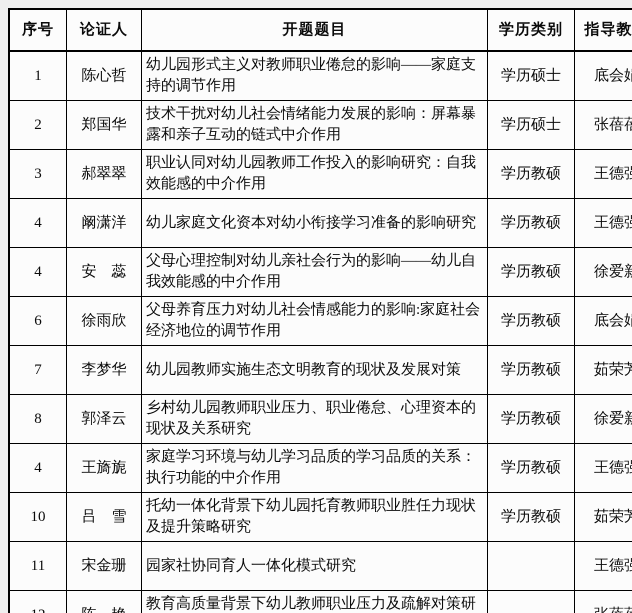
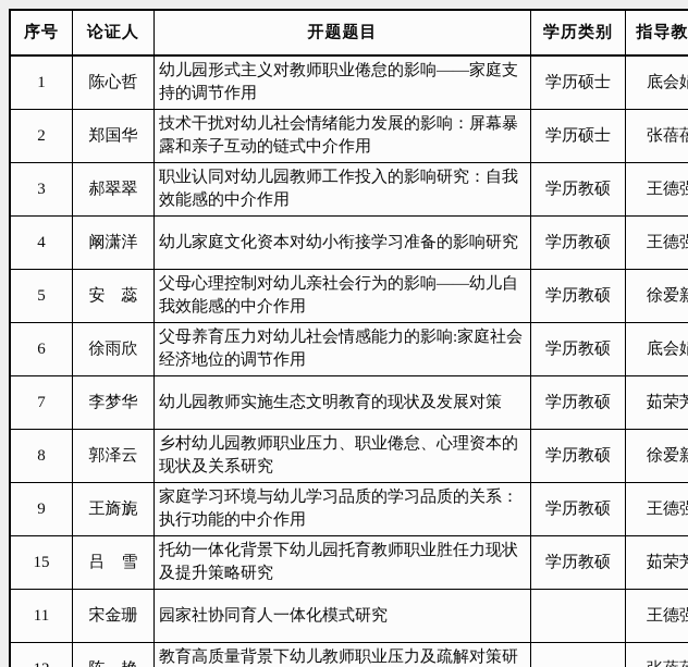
  序号	论证人	开题题目	学历类别	指导教
  1	陈心哲	幼儿园形式主义对教师职业倦怠的影响——家庭支持的调节作用	学历硕士	底会
  2	郑国华	技术干扰对幼儿社会情绪能力发展的影响：屏幕暴露和亲子互动的链式中介作用	学历硕士	张蓓
  3	郝翠翠	职业认同对幼儿园教师工作投入的影响研究：自我效能感的中介作用	学历教硕	王德
  4	阚潇洋	幼儿家庭文化资本对幼小衔接学习准备的影响研究	学历教硕	王德
- 4	安 蕊	父母心理控制对幼儿亲社会行为的影响——幼儿自我效能感的中介作用	学历教硕	徐爱
+ 5	安 蕊	父母心理控制对幼儿亲社会行为的影响——幼儿自我效能感的中介作用	学历教硕	徐爱
  6	徐雨欣	父母养育压力对幼儿社会情感能力的影响:家庭社会经济地位的调节作用	学历教硕	底会
  7	李梦华	幼儿园教师实施生态文明教育的现状及发展对策	学历教硕	茹荣
  8	郭泽云	乡村幼儿园教师职业压力、职业倦怠、心理资本的现状及关系研究	学历教硕	徐爱
- 4	王旖旎	家庭学习环境与幼儿学习品质的学习品质的关系：执行功能的中介作用	学历教硕	王德
+ 9	王旖旎	家庭学习环境与幼儿学习品质的学习品质的关系：执行功能的中介作用	学历教硕	王德
- 10	吕 雪	托幼一体化背景下幼儿园托育教师职业胜任力现状及提升策略研究	学历教硕	茹荣
+ 15	吕 雪	托幼一体化背景下幼儿园托育教师职业胜任力现状及提升策略研究	学历教硕	茹荣
  11	宋金珊	园家社协同育人一体化模式研究		王德
  		教育高质量背景下幼儿教师职业压力及疏解对策研
